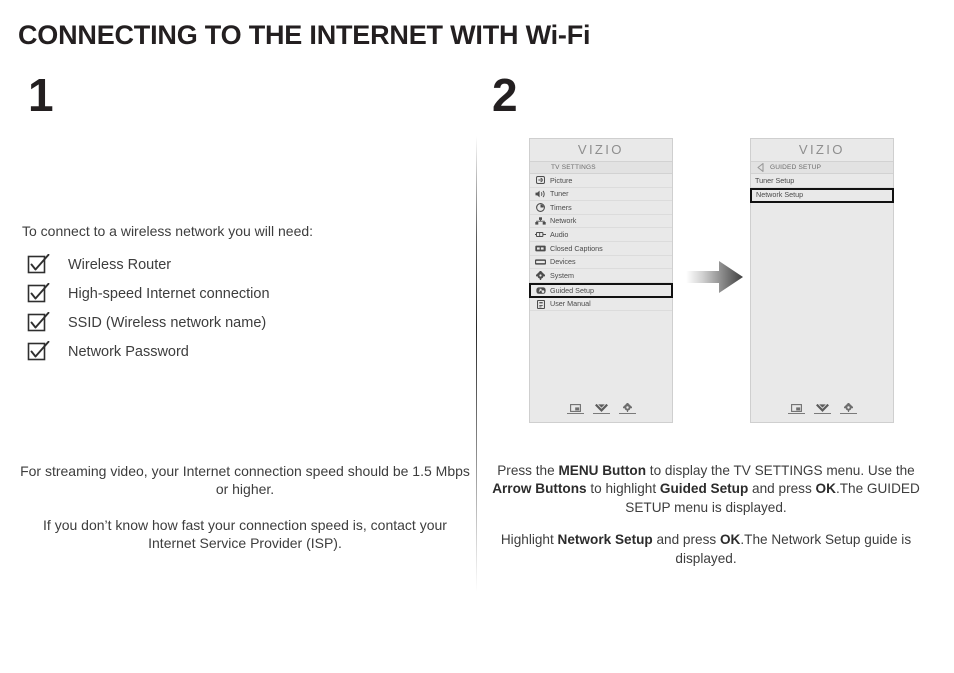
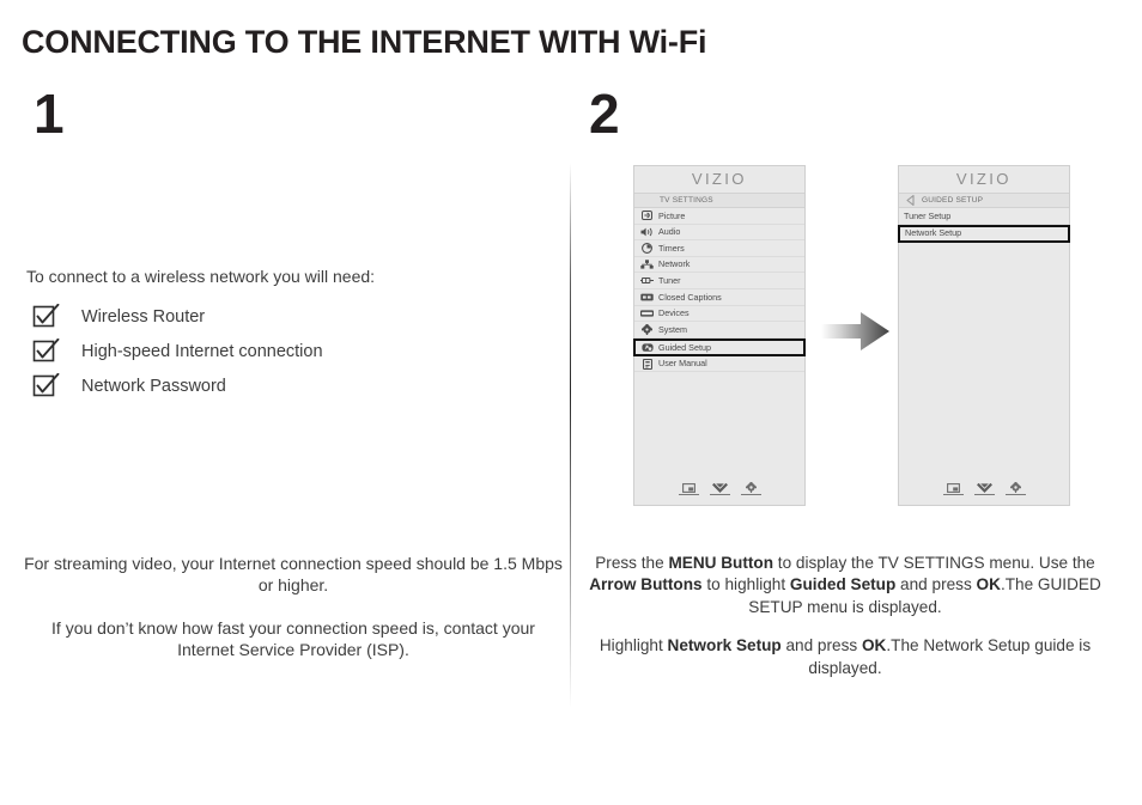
  CONNECTING TO THE INTERNET WITH Wi-Fi
  1
  2
  To connect to a wireless network you will need:
  Wireless Router
  High-speed Internet connection
- SSID (Wireless network name)
  Network Password
  For streaming video, your Internet connection speed should be 1.5 Mbps or higher.
  If you don’t know how fast your connection speed is, contact your Internet Service Provider (ISP).
  VIZIO
  Picture
- Tuner
+ Audio
  Timers
  Network
- Audio
+ Tuner
  Closed Captions
  Devices
  System
  Guided Setup
  User Manual
  VIZIO
  Tuner Setup
  Network Setup
  Press the MENU Button to display the TV SETTINGS menu. Use the Arrow Buttons to highlight Guided Setup and press OK.The GUIDED SETUP menu is displayed.
  Highlight Network Setup and press OK.The Network Setup guide is displayed.
